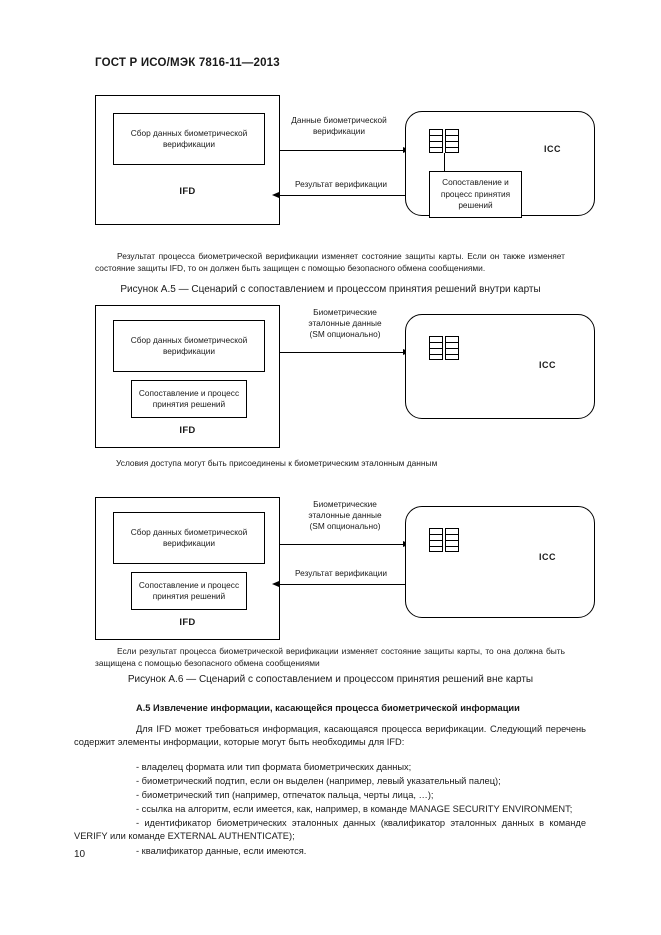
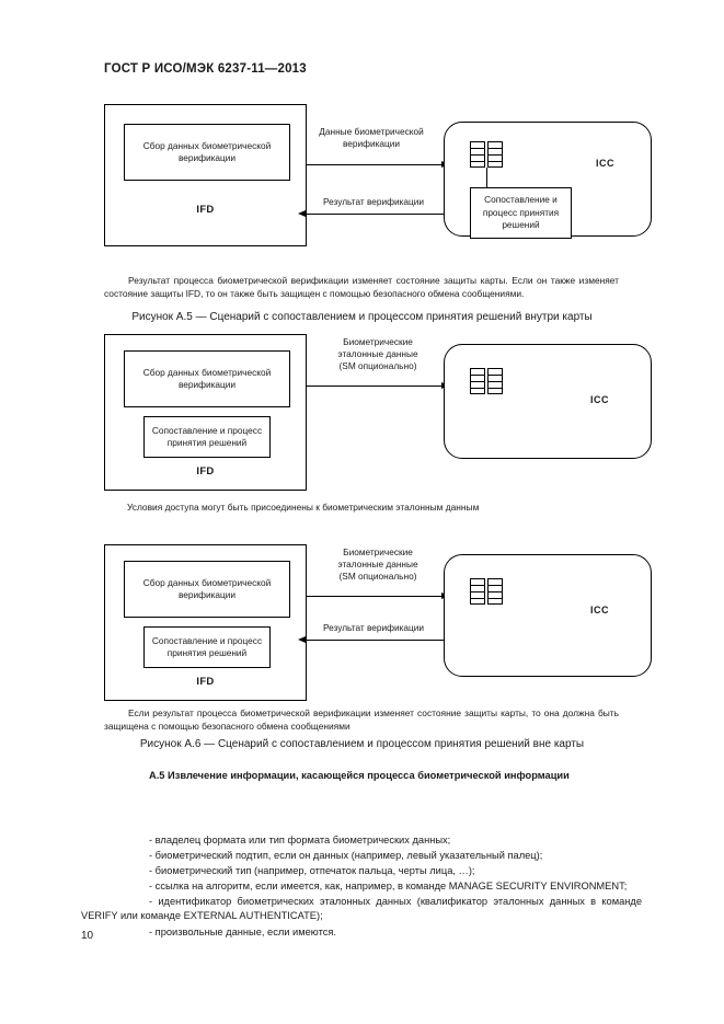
- ГОСТ Р ИСО/МЭК 7816-11—2013
+ ГОСТ Р ИСО/МЭК 6237-11—2013
  Сбор данных биометрической верификации
  IFD
  Данные биометрической
  верификации
  Результат верификации
  ICC
  Сопоставление и процесс принятия решений
- Результат процесса биометрической верификации изменяет состояние защиты карты. Если он также изменяет состояние защиты IFD, то он должен быть защищен с помощью безопасного обмена сообщениями.
+ Результат процесса биометрической верификации изменяет состояние защиты карты. Если он также изменяет состояние защиты IFD, то он также быть защищен с помощью безопасного обмена сообщениями.
  Рисунок А.5 — Сценарий с сопоставлением и процессом принятия решений внутри карты
  Сбор данных биометрической верификации
  Сопоставление и процесс принятия решений
  IFD
  Биометрические
  эталонные данные
  (SM опционально)
  ICC
  Условия доступа могут быть присоединены к биометрическим эталонным данным
  Сбор данных биометрической верификации
  Сопоставление и процесс принятия решений
  IFD
  Биометрические
  эталонные данные
  (SM опционально)
  Результат верификации
  ICC
  Если результат процесса биометрической верификации изменяет состояние защиты карты, то она должна быть защищена с помощью безопасного обмена сообщениями
  Рисунок А.6 — Сценарий с сопоставлением и процессом принятия решений вне карты
  А.5 Извлечение информации, касающейся процесса биометрической информации
- Для IFD может требоваться информация, касающаяся процесса верификации. Следующий перечень содержит элементы информации, которые могут быть необходимы для IFD:
  - владелец формата или тип формата биометрических данных;
- - биометрический подтип, если он выделен (например, левый указательный палец);
+ - биометрический подтип, если он данных (например, левый указательный палец);
  - биометрический тип (например, отпечаток пальца, черты лица, …);
  - ссылка на алгоритм, если имеется, как, например, в команде MANAGE SECURITY ENVIRONMENT;
  - идентификатор биометрических эталонных данных (квалификатор эталонных данных в команде VERIFY или команде EXTERNAL AUTHENTICATE);
- - квалификатор данные, если имеются.
+ - произвольные данные, если имеются.
  10
